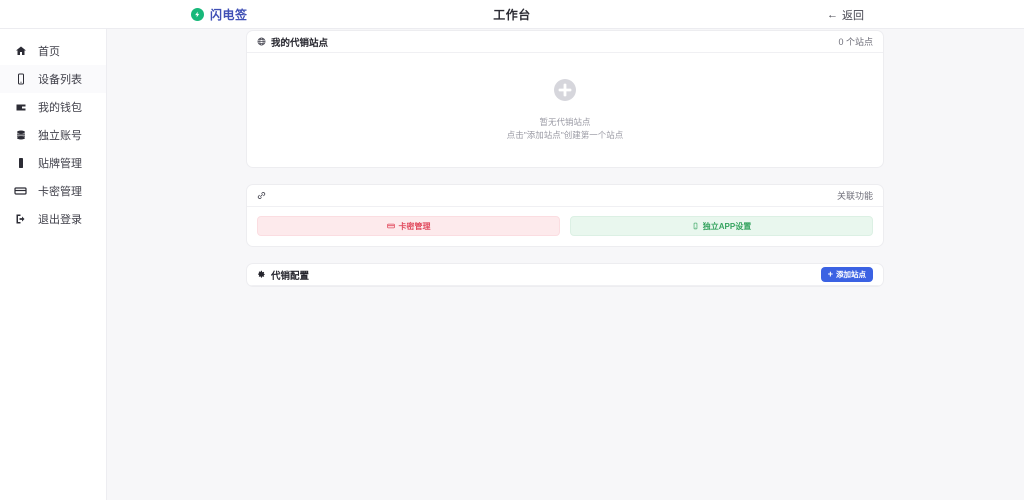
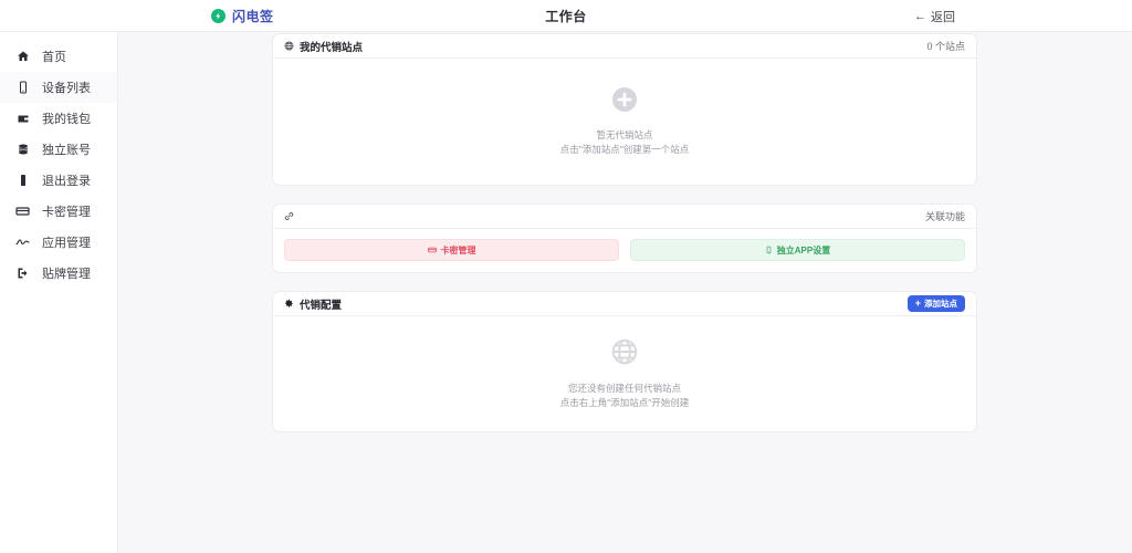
  工作台
  闪电签
  ←
  返回
  首页
  设备列表
  我的钱包
  独立账号
- 贴牌管理
+ 退出登录
  卡密管理
+ 应用管理
- 退出登录
+ 贴牌管理
  我的代销站点
  0 个站点
  暂无代销站点
  点击"添加站点"创建第一个站点
  关联功能
  卡密管理
  独立APP设置
  代销配置
  +
  添加站点
+ 您还没有创建任何代销站点
+ 点击右上角"添加站点"开始创建
